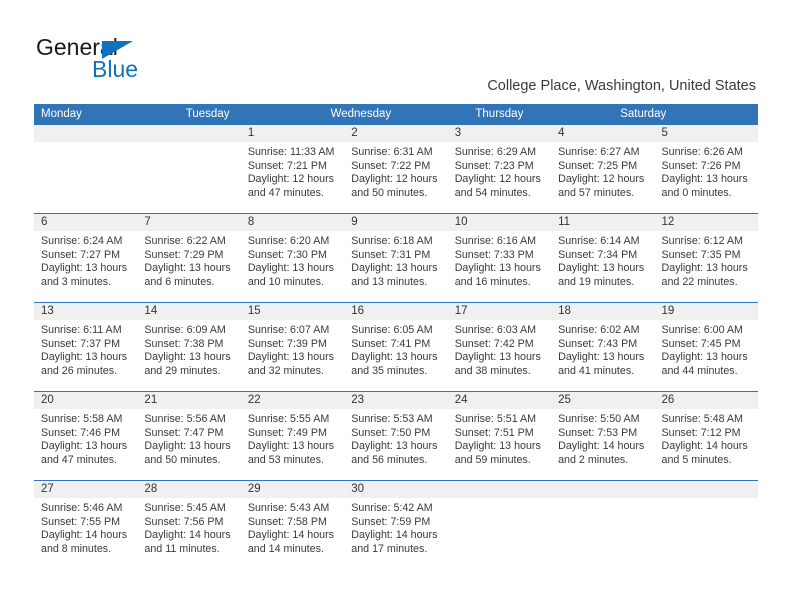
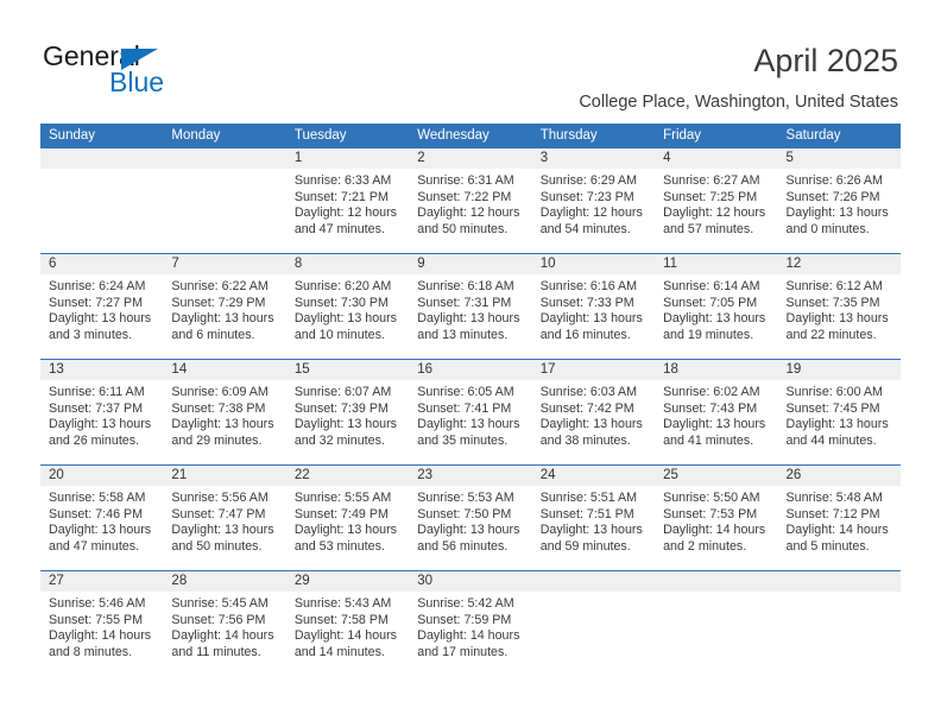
  General
  Blue
+ April 2025
  College Place, Washington, United States
+ Sunday
  Monday
  Tuesday
  Wednesday
  Thursday
+ Friday
  Saturday
  1
  2
  3
  4
  5
- Sunrise: 11:33 AM
+ Sunrise: 6:33 AM
  Sunset: 7:21 PM
  Daylight: 12 hours
  and 47 minutes.
  Sunrise: 6:31 AM
  Sunset: 7:22 PM
  Daylight: 12 hours
  and 50 minutes.
  Sunrise: 6:29 AM
  Sunset: 7:23 PM
  Daylight: 12 hours
  and 54 minutes.
  Sunrise: 6:27 AM
  Sunset: 7:25 PM
  Daylight: 12 hours
  and 57 minutes.
  Sunrise: 6:26 AM
  Sunset: 7:26 PM
  Daylight: 13 hours
  and 0 minutes.
  6
  7
  8
  9
  10
  11
  12
  Sunrise: 6:24 AM
  Sunset: 7:27 PM
  Daylight: 13 hours
  and 3 minutes.
  Sunrise: 6:22 AM
  Sunset: 7:29 PM
  Daylight: 13 hours
  and 6 minutes.
  Sunrise: 6:20 AM
  Sunset: 7:30 PM
  Daylight: 13 hours
  and 10 minutes.
  Sunrise: 6:18 AM
  Sunset: 7:31 PM
  Daylight: 13 hours
  and 13 minutes.
  Sunrise: 6:16 AM
  Sunset: 7:33 PM
  Daylight: 13 hours
  and 16 minutes.
  Sunrise: 6:14 AM
- Sunset: 7:34 PM
+ Sunset: 7:05 PM
  Daylight: 13 hours
  and 19 minutes.
  Sunrise: 6:12 AM
  Sunset: 7:35 PM
  Daylight: 13 hours
  and 22 minutes.
  13
  14
  15
  16
  17
  18
  19
  Sunrise: 6:11 AM
  Sunset: 7:37 PM
  Daylight: 13 hours
  and 26 minutes.
  Sunrise: 6:09 AM
  Sunset: 7:38 PM
  Daylight: 13 hours
  and 29 minutes.
  Sunrise: 6:07 AM
  Sunset: 7:39 PM
  Daylight: 13 hours
  and 32 minutes.
  Sunrise: 6:05 AM
  Sunset: 7:41 PM
  Daylight: 13 hours
  and 35 minutes.
  Sunrise: 6:03 AM
  Sunset: 7:42 PM
  Daylight: 13 hours
  and 38 minutes.
  Sunrise: 6:02 AM
  Sunset: 7:43 PM
  Daylight: 13 hours
  and 41 minutes.
  Sunrise: 6:00 AM
  Sunset: 7:45 PM
  Daylight: 13 hours
  and 44 minutes.
  20
  21
  22
  23
  24
  25
  26
  Sunrise: 5:58 AM
  Sunset: 7:46 PM
  Daylight: 13 hours
  and 47 minutes.
  Sunrise: 5:56 AM
  Sunset: 7:47 PM
  Daylight: 13 hours
  and 50 minutes.
  Sunrise: 5:55 AM
  Sunset: 7:49 PM
  Daylight: 13 hours
  and 53 minutes.
  Sunrise: 5:53 AM
  Sunset: 7:50 PM
  Daylight: 13 hours
  and 56 minutes.
  Sunrise: 5:51 AM
  Sunset: 7:51 PM
  Daylight: 13 hours
  and 59 minutes.
  Sunrise: 5:50 AM
  Sunset: 7:53 PM
  Daylight: 14 hours
  and 2 minutes.
  Sunrise: 5:48 AM
  Sunset: 7:12 PM
  Daylight: 14 hours
  and 5 minutes.
  27
  28
  29
  30
  Sunrise: 5:46 AM
  Sunset: 7:55 PM
  Daylight: 14 hours
  and 8 minutes.
  Sunrise: 5:45 AM
  Sunset: 7:56 PM
  Daylight: 14 hours
  and 11 minutes.
  Sunrise: 5:43 AM
  Sunset: 7:58 PM
  Daylight: 14 hours
  and 14 minutes.
  Sunrise: 5:42 AM
  Sunset: 7:59 PM
  Daylight: 14 hours
  and 17 minutes.
